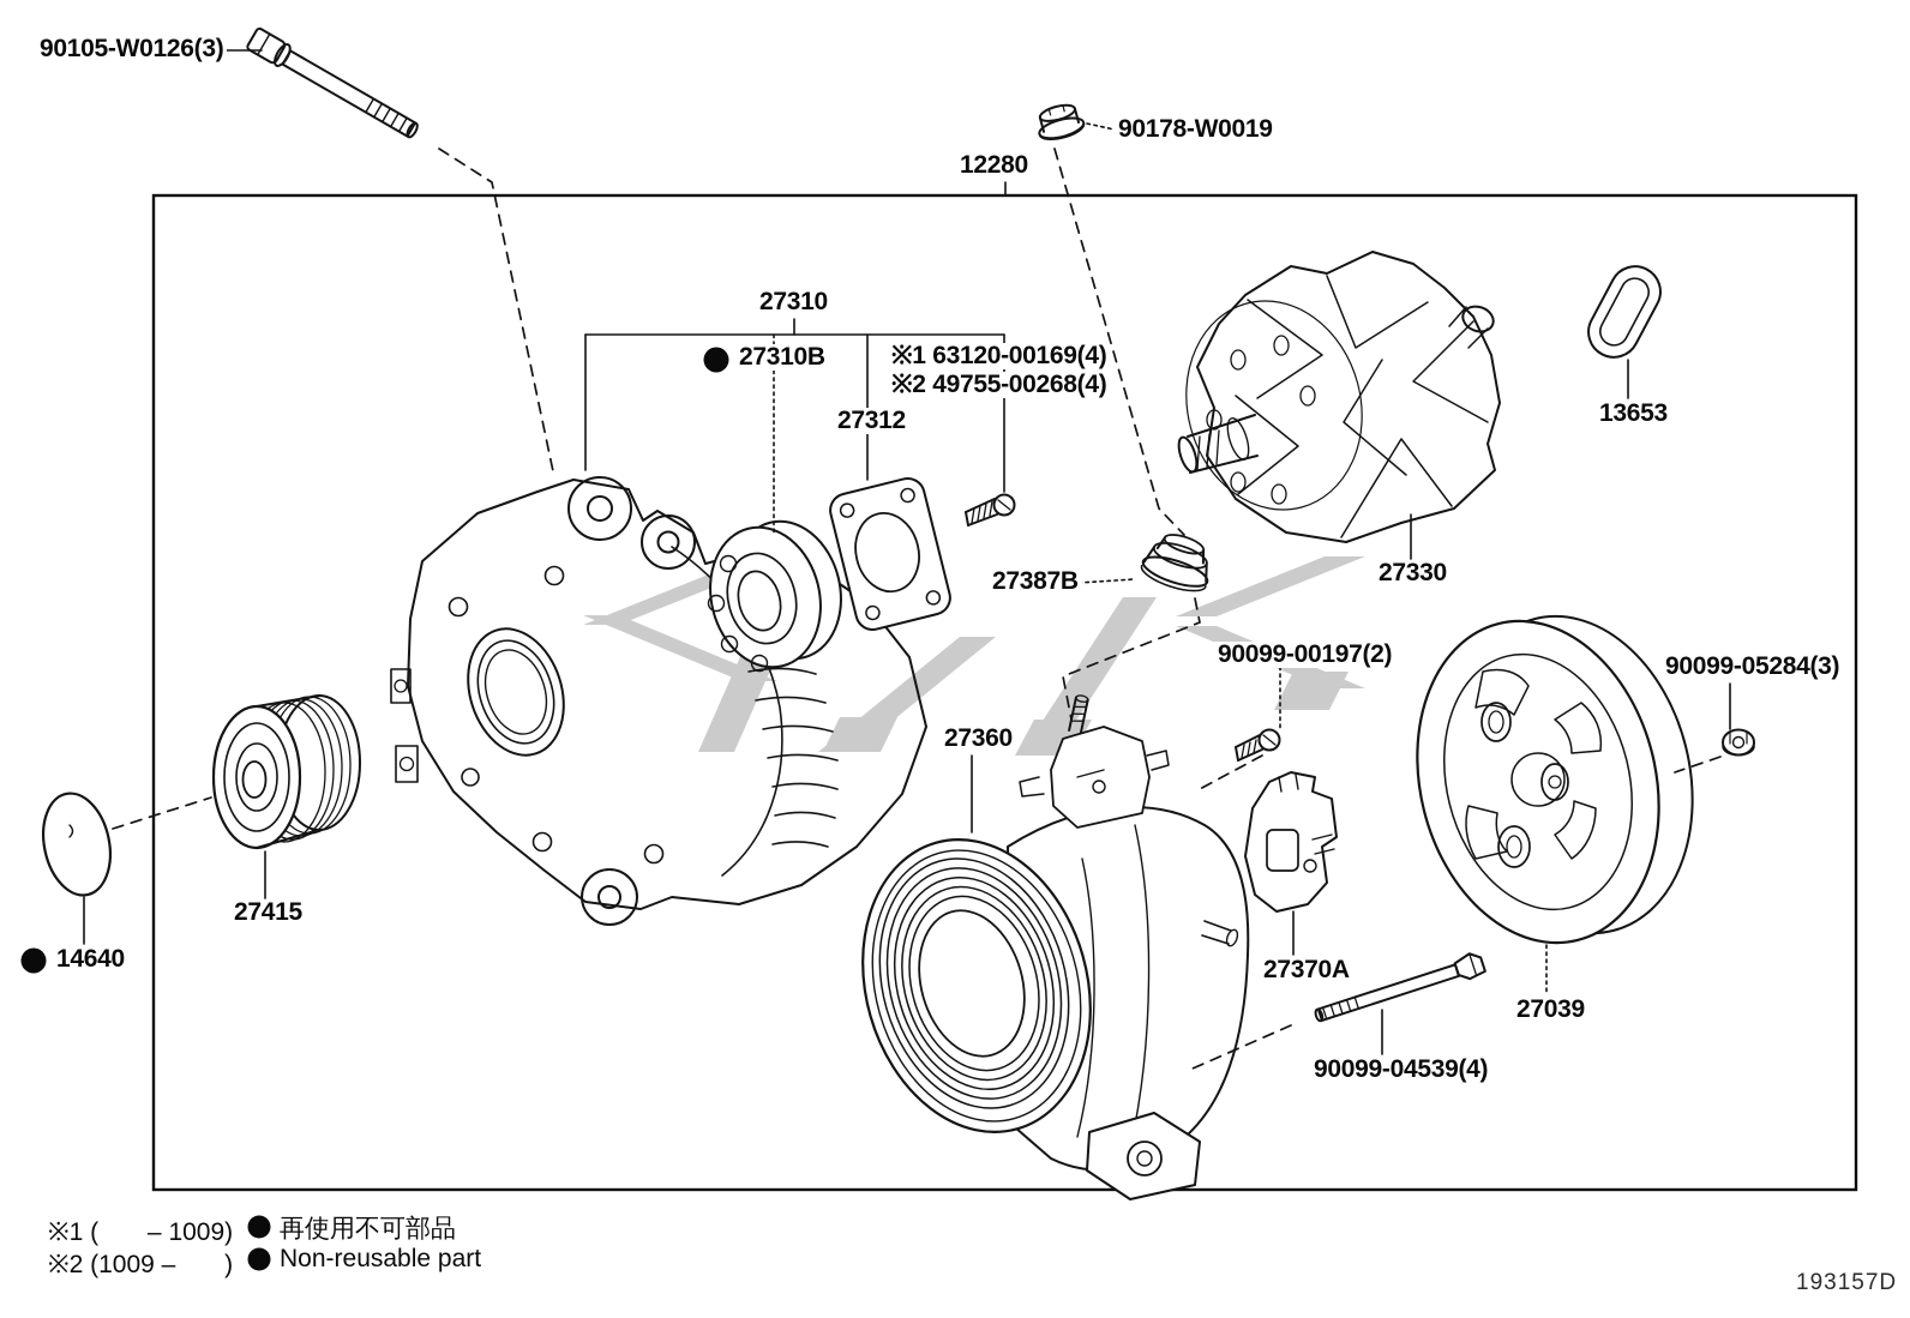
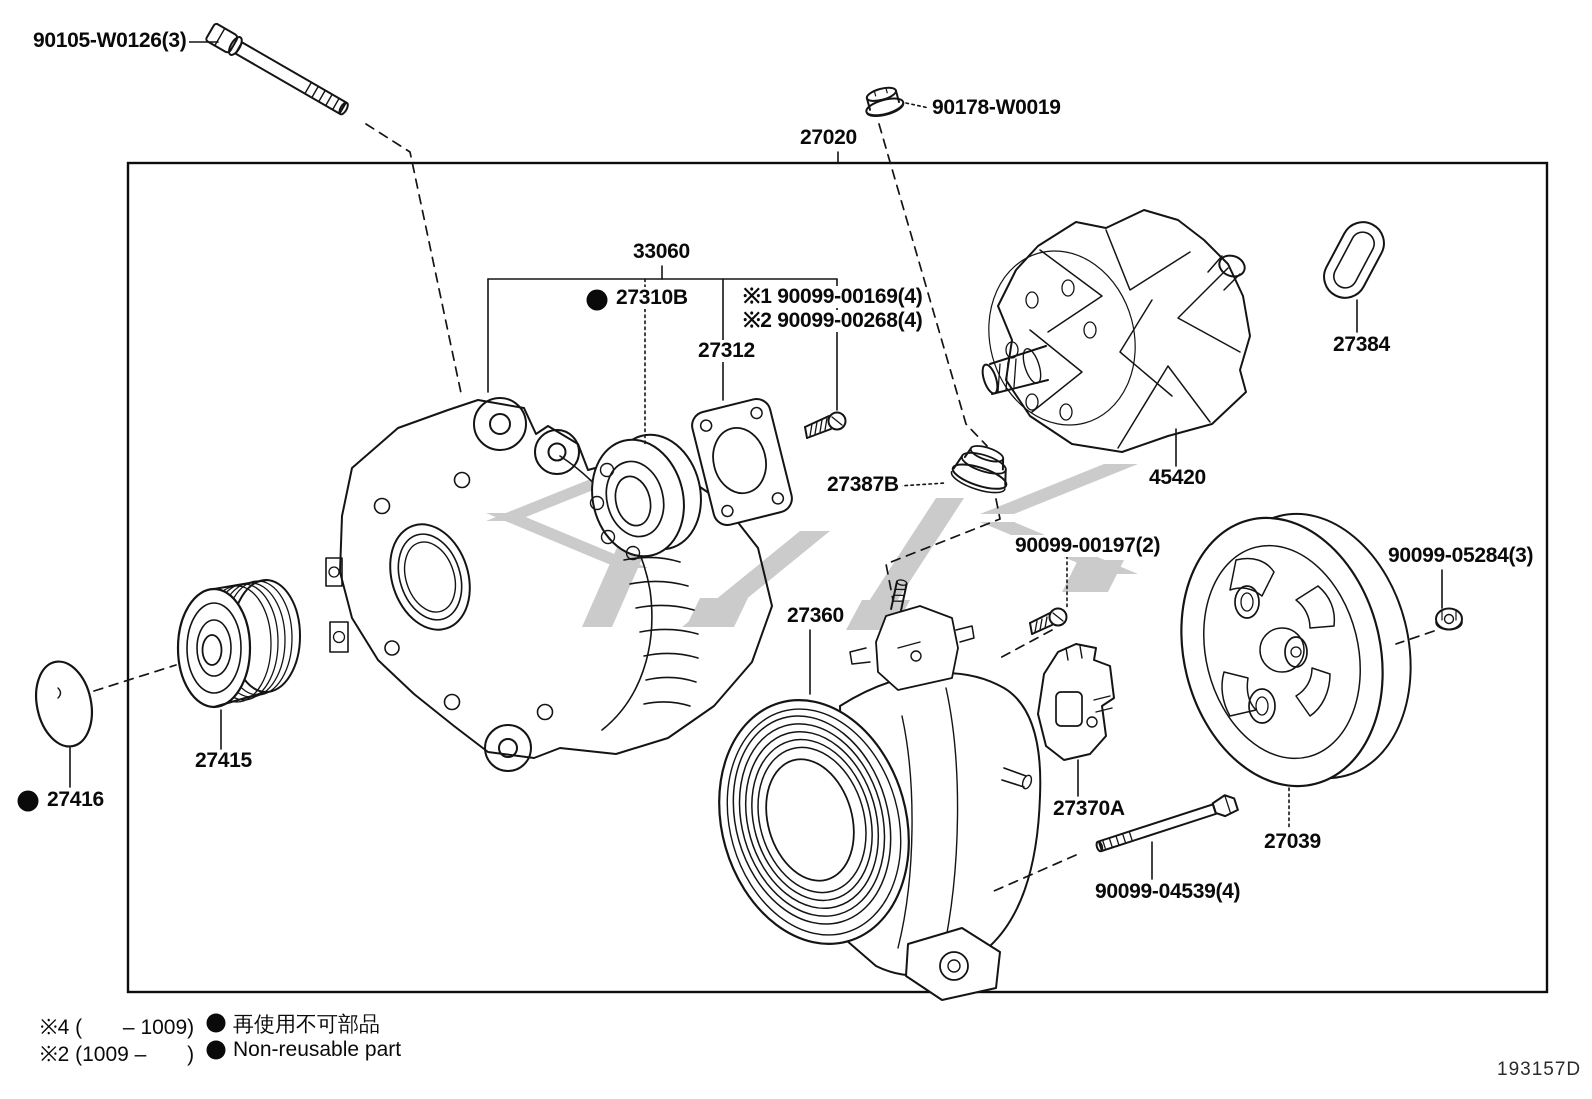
  90105-W0126(3)
  90178-W0019
- 12280
+ 27020
- 27310
+ 33060
  27310B
- ※1 63120-00169(4)
+ ※1 90099-00169(4)
- ※2 49755-00268(4)
+ ※2 90099-00268(4)
  27312
- 13653
+ 27384
- 27330
+ 45420
  27387B
  90099-00197(2)
  27360
  27415
- 14640
+ 27416
  27370A
  27039
  90099-05284(3)
  90099-04539(4)
- ※1 ( – 1009)
+ ※4 ( – 1009)
  ※2 (1009 – )
  再使用不可部品
  Non-reusable part
  193157D
